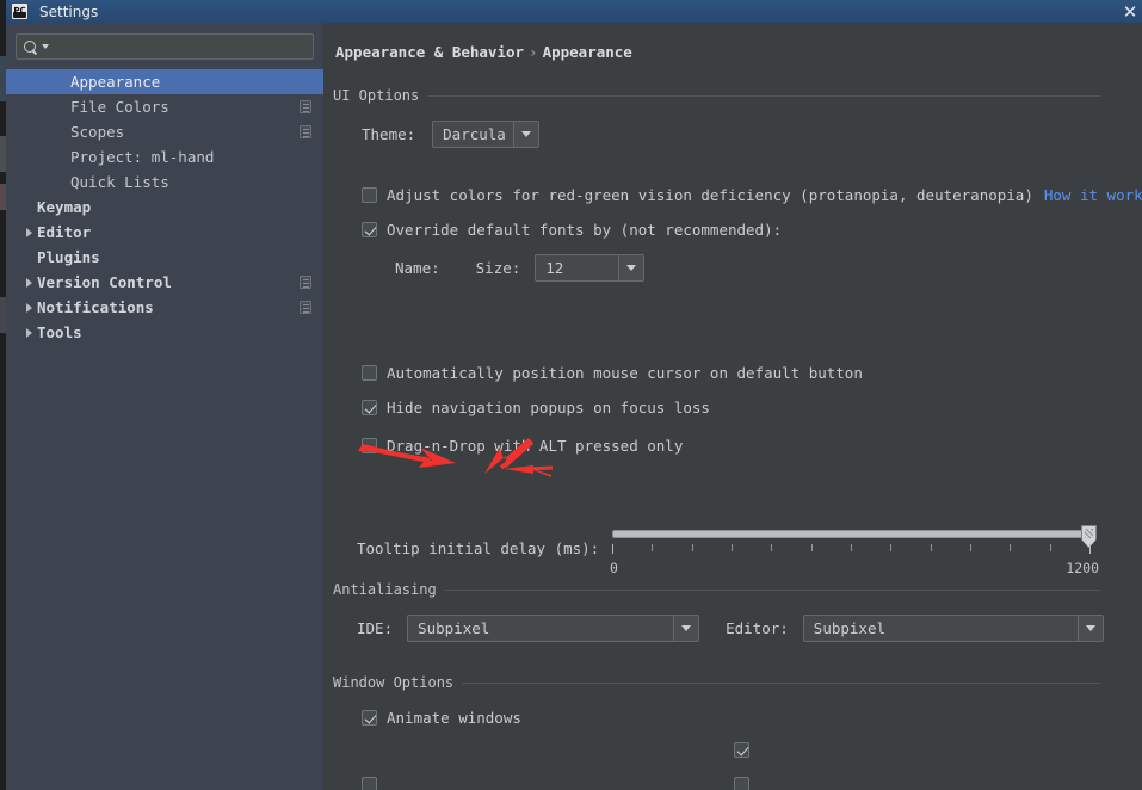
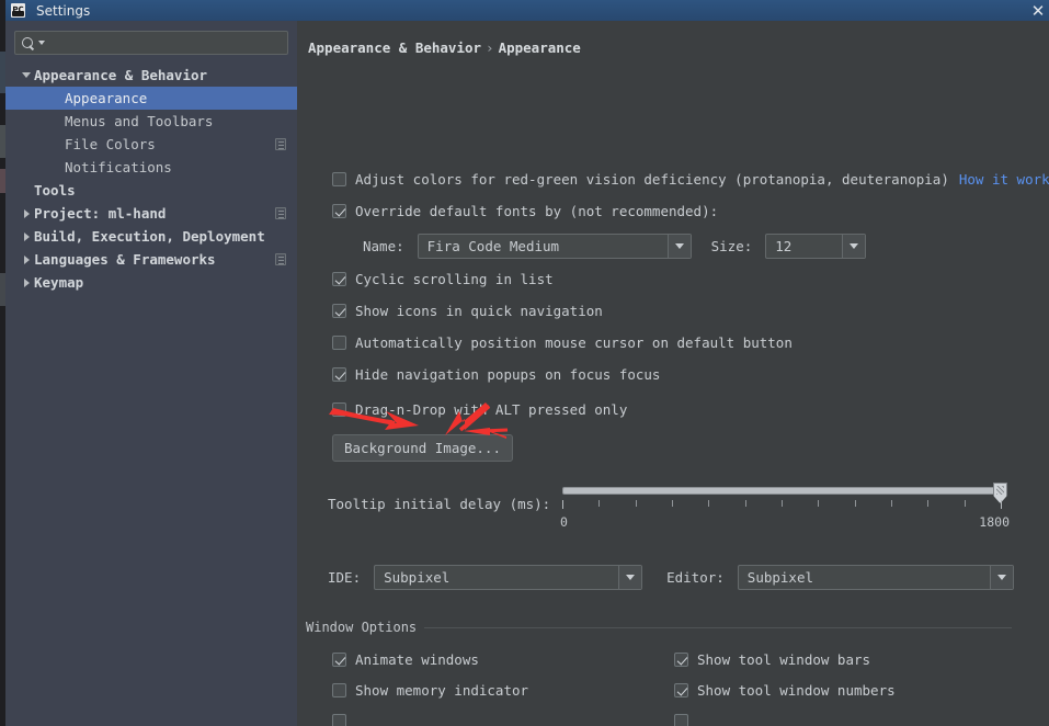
  Settings
  ✕
+ Appearance & Behavior
  Appearance
+ Menus and Toolbars
  File Colors
- Scopes
- Project: ml-hand
+ Notifications
- Quick Lists
- Keymap
+ Tools
- Editor
- Plugins
- Version Control
- Notifications
+ Project: ml-hand
+ Build, Execution, Deployment
+ Languages & Frameworks
- Tools
+ Keymap
  Appearance & Behavior › Appearance
- UI Options
- Theme:
- Darcula
  Adjust colors for red-green vision deficiency (protanopia, deuteranopia)
  How it work
  Override default fonts by (not recommended):
  Name:
+ Fira Code Medium
  Size:
  12
+ Cyclic scrolling in list
+ Show icons in quick navigation
  Automatically position mouse cursor on default button
- Hide navigation popups on focus loss
+ Hide navigation popups on focus focus
  Drag-n-Drop wit ALT pressed only
+ Background Image...
  Tooltip initial delay (ms):
  0
- 1200
+ 1800
- Antialiasing
  IDE:
  Subpixel
  Editor:
  Subpixel
  Window Options
  Animate windows
+ Show memory indicator
+ Show tool window bars
+ Show tool window numbers
